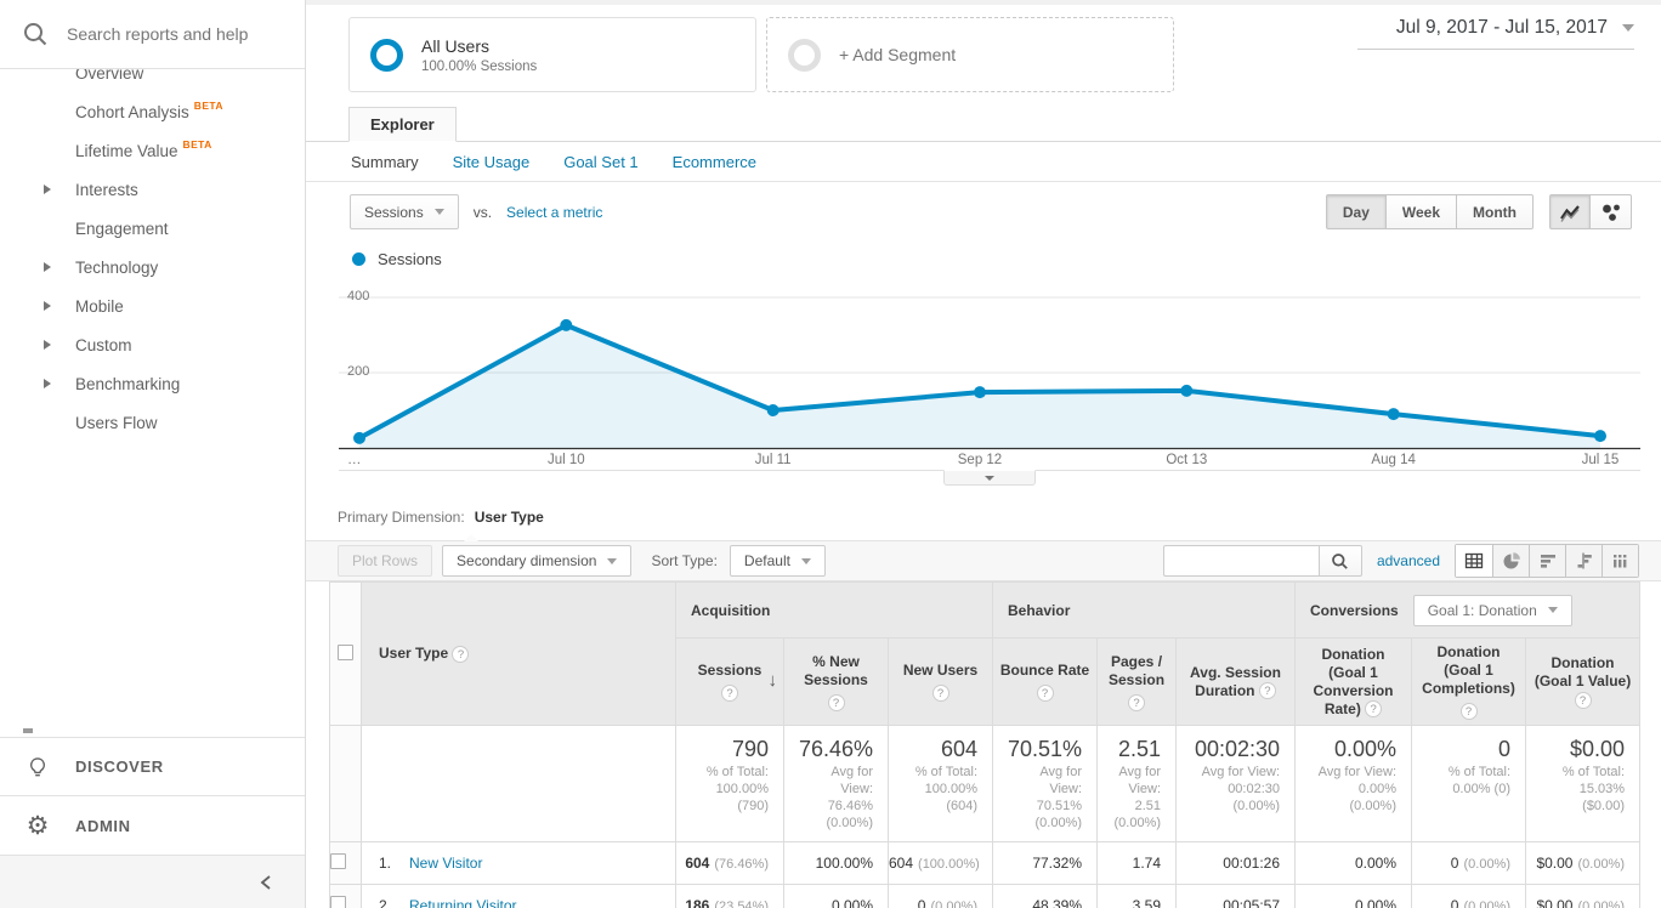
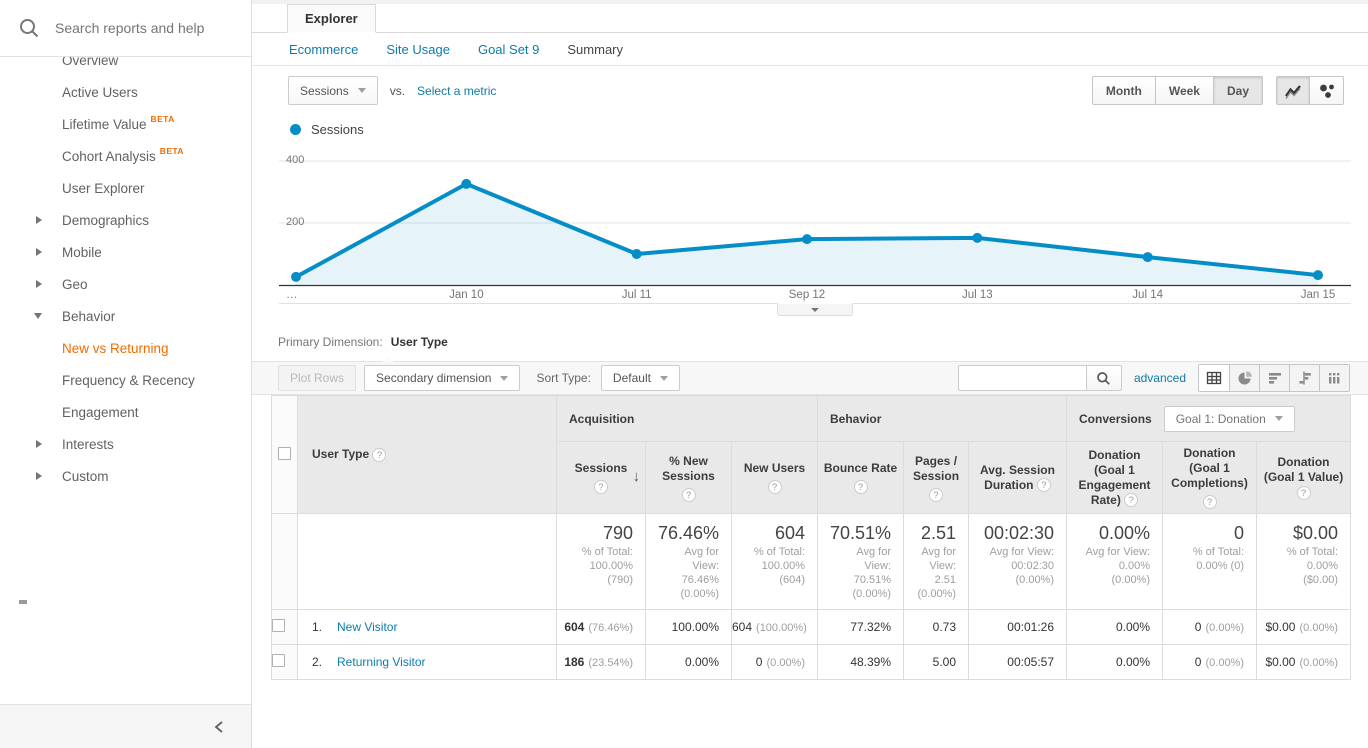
  Search reports and help
  Overview
+ Active Users
- Cohort Analysis
+ Lifetime Value
  BETA
- Lifetime Value
+ Cohort Analysis
  BETA
+ User Explorer
+ Demographics
- Interests
+ Mobile
+ Geo
+ Behavior
+ New vs Returning
+ Frequency & Recency
  Engagement
- Technology
- Mobile
+ Interests
  Custom
- Benchmarking
- Users Flow
- DISCOVER
- ⚙
- ADMIN
- All Users
- 100.00% Sessions
- + Add Segment
- Jul 9, 2017 - Jul 15, 2017
  Explorer
- Summary
+ Ecommerce
  Site Usage
- Goal Set 1
+ Goal Set 9
- Ecommerce
+ Summary
  Sessions
  vs.
  Select a metric
- Day
+ Month
  Week
- Month
+ Day
  Sessions
  200
  400
  …
- Jul 10
+ Jan 10
  Jul 11
  Sep 12
- Oct 13
+ Jul 13
- Aug 14
+ Jul 14
- Jul 15
+ Jan 15
  Primary Dimension:
  User Type
  Plot Rows
  Secondary dimension
  Sort Type:
  Default
  advanced
  	User Type ?	Acquisition	Behavior	Conversions Goal 1: Donation
- Sessions?↓	% New Sessions?	New Users?	Bounce Rate?	Pages / Session?	Avg. Session Duration ?	Donation (Goal 1 Conversion Rate) ?	Donation (Goal 1 Completions)?	Donation (Goal 1 Value) ?
+ Sessions?↓	% New Sessions?	New Users?	Bounce Rate?	Pages / Session?	Avg. Session Duration ?	Donation (Goal 1 Engagement Rate) ?	Donation (Goal 1 Completions)?	Donation (Goal 1 Value) ?
- 		790% of Total: 100.00% (790)	76.46%Avg for View: 76.46% (0.00%)	604% of Total: 100.00% (604)	70.51%Avg for View: 70.51% (0.00%)	2.51Avg for View: 2.51 (0.00%)	00:02:30Avg for View: 00:02:30 (0.00%)	0.00%Avg for View: 0.00% (0.00%)	0% of Total: 0.00% (0)	$0.00% of Total: 15.03% ($0.00)
+ 		790% of Total: 100.00% (790)	76.46%Avg for View: 76.46% (0.00%)	604% of Total: 100.00% (604)	70.51%Avg for View: 70.51% (0.00%)	2.51Avg for View: 2.51 (0.00%)	00:02:30Avg for View: 00:02:30 (0.00%)	0.00%Avg for View: 0.00% (0.00%)	0% of Total: 0.00% (0)	$0.00% of Total: 0.00% ($0.00)
- 	1. New Visitor	604 (76.46%)	100.00%	604 (100.00%)	77.32%	1.74	00:01:26	0.00%	0 (0.00%)	$0.00 (0.00%)
+ 	1. New Visitor	604 (76.46%)	100.00%	604 (100.00%)	77.32%	0.73	00:01:26	0.00%	0 (0.00%)	$0.00 (0.00%)
- 	2. Returning Visitor	186 (23.54%)	0.00%	0 (0.00%)	48.39%	3.59	00:05:57	0.00%	0 (0.00%)	$0.00 (0.00%)
+ 	2. Returning Visitor	186 (23.54%)	0.00%	0 (0.00%)	48.39%	5.00	00:05:57	0.00%	0 (0.00%)	$0.00 (0.00%)
